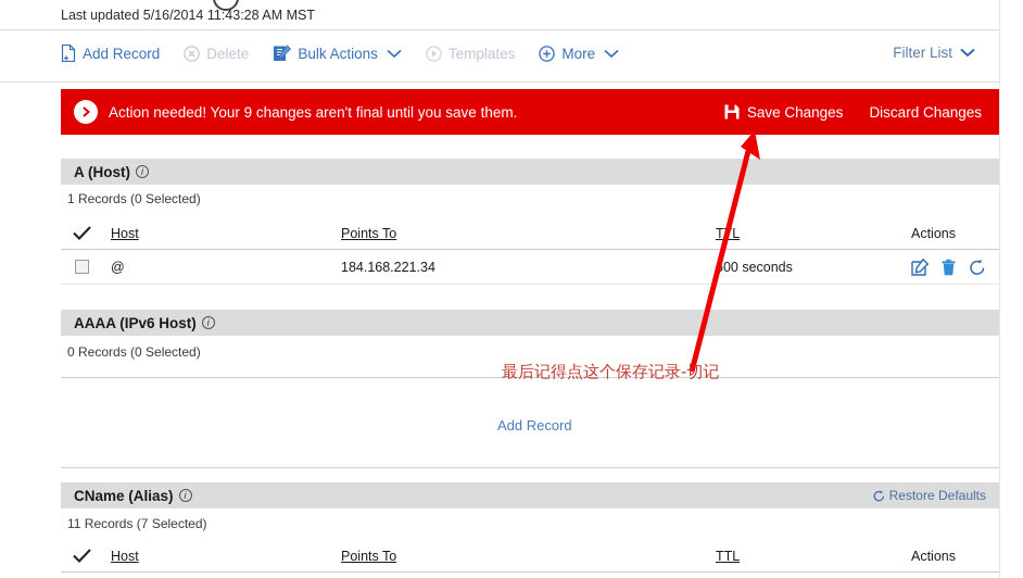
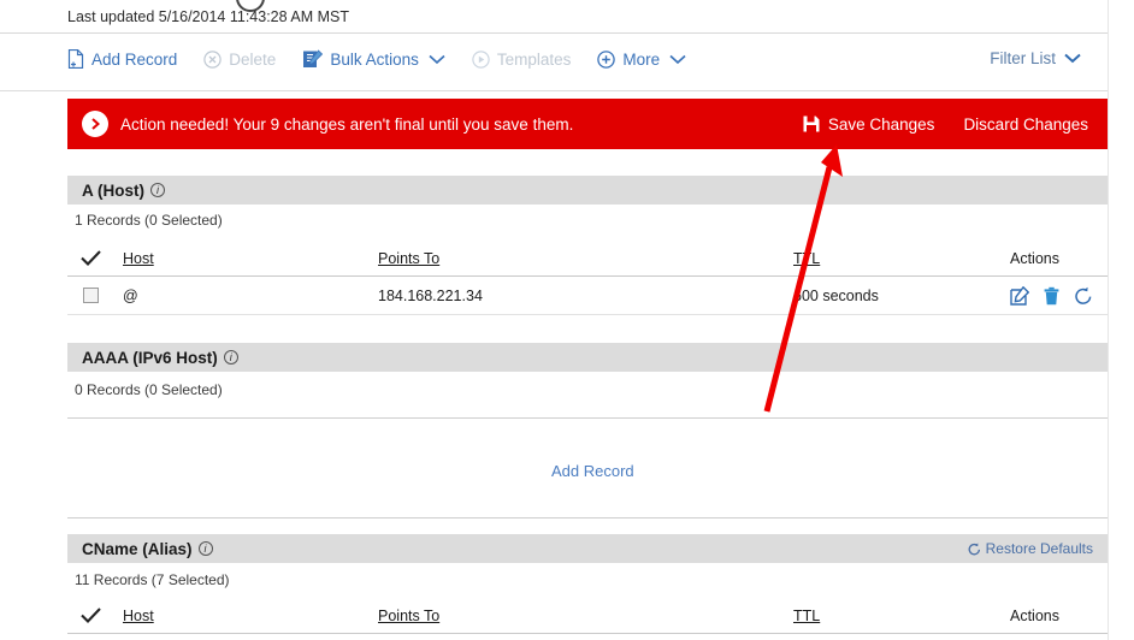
  Last updated 5/16/2014 11:43:28 AM MST
  Add Record
  Delete
  Bulk Actions
  Templates
  More
  Filter List
  Action needed! Your 9 changes aren't final until you save them.
  Save Changes
  Discard Changes
  A (Host)
  i
  1 Records (0 Selected)
  Host
  Points To
  Actions
  @
  184.168.221.34
  00 seconds
  AAAA (IPv6 Host)
  i
  0 Records (0 Selected)
  Add Record
  CName (Alias)
  i
  Restore Defaults
  11 Records (7 Selected)
  Host
  Points To
  TTL
  Actions
- 最后记得点这个保存记录-切记
